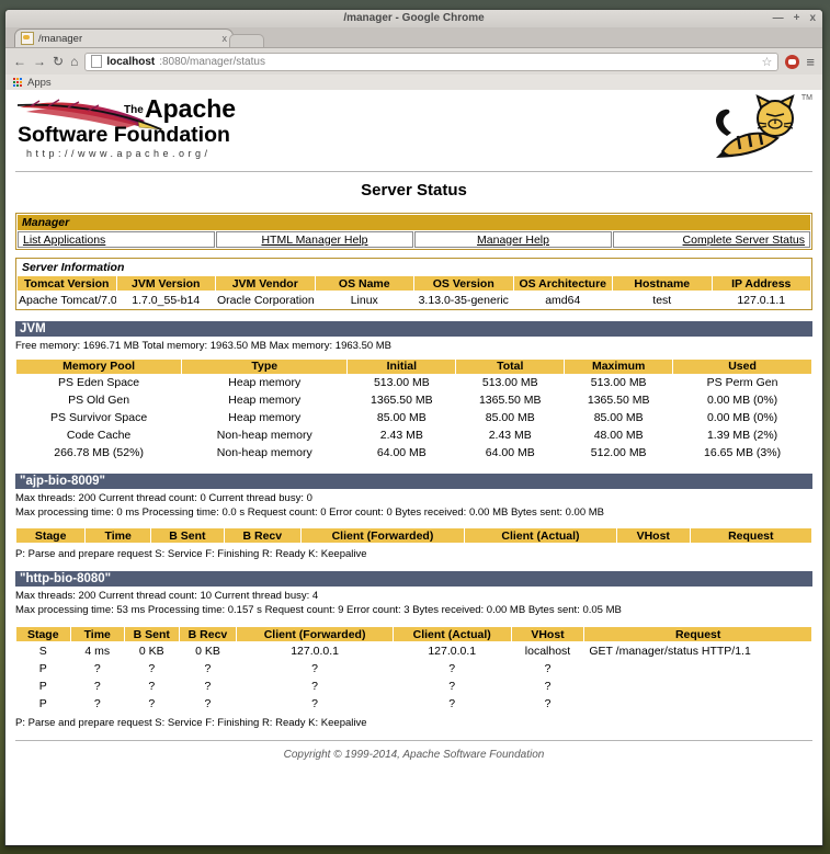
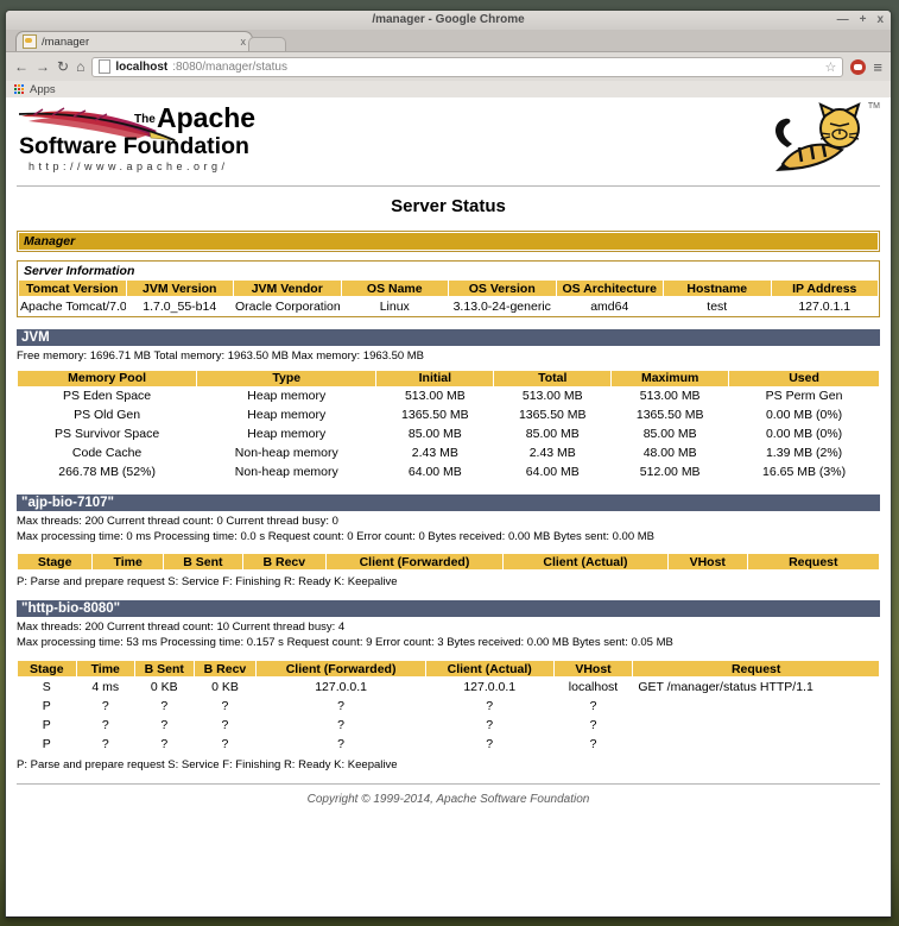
  /manager - Google Chrome
  —
  +
  x
  /manager
  x
  ←
  →
  ↻
  ⌂
  localhost
  :8080/manager/status
  ☆
  ≡
  Apps
  The
  Apache
  Software Foundation
  http://www.apache.org/
  Server Status
  Manager
- List Applications	HTML Manager Help	Manager Help	Complete Server Status
  Server Information
  Tomcat Version	JVM Version	JVM Vendor	OS Name	OS Version	OS Architecture	Hostname	IP Address
- Apache Tomcat/7.0	1.7.0_55-b14	Oracle Corporation	Linux	3.13.0-35-generic	amd64	test	127.0.1.1
+ Apache Tomcat/7.0	1.7.0_55-b14	Oracle Corporation	Linux	3.13.0-24-generic	amd64	test	127.0.1.1
  JVM
  Free memory: 1696.71 MB Total memory: 1963.50 MB Max memory: 1963.50 MB
  Memory Pool	Type	Initial	Total	Maximum	Used
  PS Eden Space	Heap memory	513.00 MB	513.00 MB	513.00 MB	PS Perm Gen
  PS Old Gen	Heap memory	1365.50 MB	1365.50 MB	1365.50 MB	0.00 MB (0%)
  PS Survivor Space	Heap memory	85.00 MB	85.00 MB	85.00 MB	0.00 MB (0%)
  Code Cache	Non-heap memory	2.43 MB	2.43 MB	48.00 MB	1.39 MB (2%)
  266.78 MB (52%)	Non-heap memory	64.00 MB	64.00 MB	512.00 MB	16.65 MB (3%)
- "ajp-bio-8009"
+ "ajp-bio-7107"
  Max threads: 200 Current thread count: 0 Current thread busy: 0
  Max processing time: 0 ms Processing time: 0.0 s Request count: 0 Error count: 0 Bytes received: 0.00 MB Bytes sent: 0.00 MB
  Stage	Time	B Sent	B Recv	Client (Forwarded)	Client (Actual)	VHost	Request
  P: Parse and prepare request S: Service F: Finishing R: Ready K: Keepalive
  "http-bio-8080"
  Max threads: 200 Current thread count: 10 Current thread busy: 4
  Max processing time: 53 ms Processing time: 0.157 s Request count: 9 Error count: 3 Bytes received: 0.00 MB Bytes sent: 0.05 MB
  Stage	Time	B Sent	B Recv	Client (Forwarded)	Client (Actual)	VHost	Request
  S	4 ms	0 KB	0 KB	127.0.0.1	127.0.0.1	localhost	GET /manager/status HTTP/1.1
  P	?	?	?	?	?	?
  P	?	?	?	?	?	?
  P	?	?	?	?	?	?
  P: Parse and prepare request S: Service F: Finishing R: Ready K: Keepalive
  Copyright © 1999-2014, Apache Software Foundation
